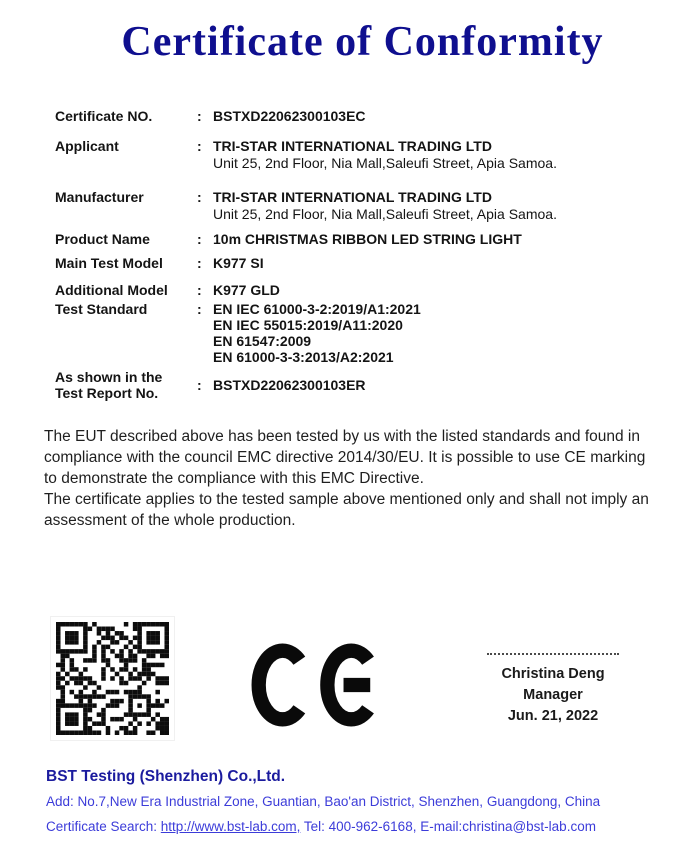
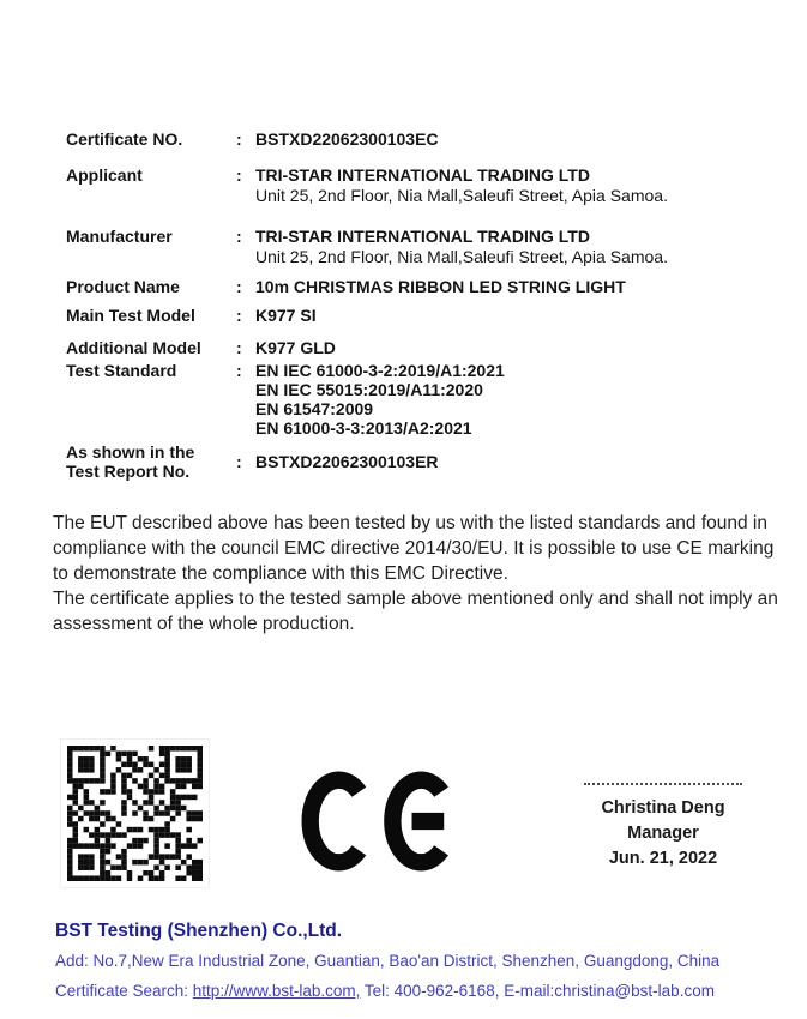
- Certificate of Conformity
  Certificate NO.
  :
  BSTXD22062300103EC
  Applicant
  :
  TRI-STAR INTERNATIONAL TRADING LTD
  Unit 25, 2nd Floor, Nia Mall,Saleufi Street, Apia Samoa.
  Manufacturer
  :
  TRI-STAR INTERNATIONAL TRADING LTD
  Unit 25, 2nd Floor, Nia Mall,Saleufi Street, Apia Samoa.
  Product Name
  :
  10m CHRISTMAS RIBBON LED STRING LIGHT
  Main Test Model
  :
  K977 SI
  Additional Model
  :
  K977 GLD
  Test Standard
  :
  EN IEC 61000-3-2:2019/A1:2021
  EN IEC 55015:2019/A11:2020
  EN 61547:2009
  EN 61000-3-3:2013/A2:2021
  As shown in the
  Test Report No.
  :
  BSTXD22062300103ER
  The EUT described above has been tested by us with the listed standards and found in compliance with the council EMC directive 2014/30/EU. It is possible to use CE marking to demonstrate the compliance with this EMC Directive.
  The certificate applies to the tested sample above mentioned only and shall not imply an assessment of the whole production.
  Christina Deng
  Manager
  Jun. 21, 2022
  BST Testing (Shenzhen) Co.,Ltd.
  Add: No.7,New Era Industrial Zone, Guantian, Bao'an District, Shenzhen, Guangdong, China
  Certificate Search: http://www.bst-lab.com, Tel: 400-962-6168, E-mail:christina@bst-lab.com
